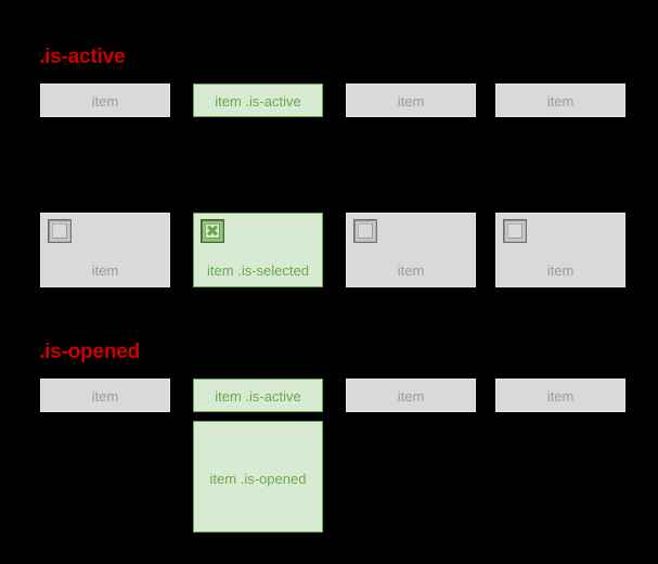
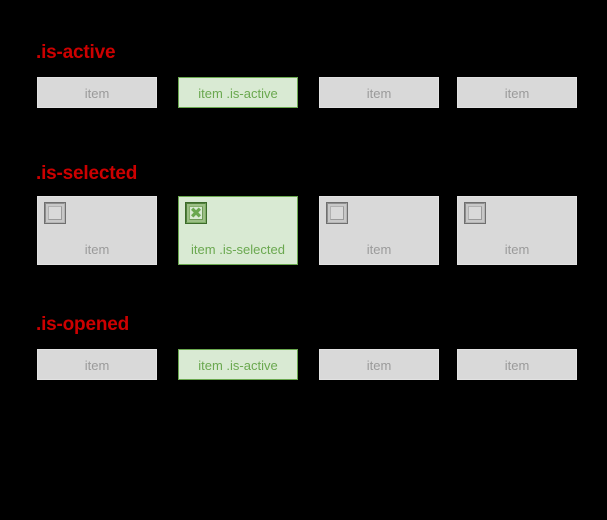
  .is-active
  item
  item .is-active
  item
  item
+ .is-selected
  item
  ✖
  item .is-selected
  item
  item
  .is-opened
  item
  item .is-active
  item
  item
- item .is-opened
